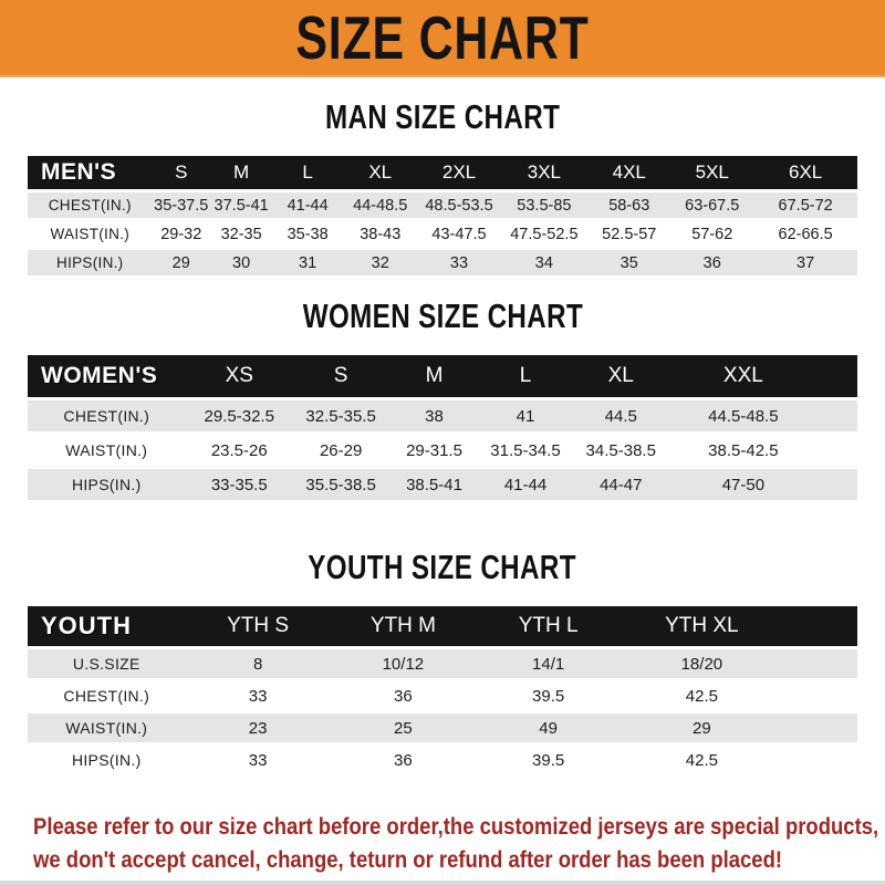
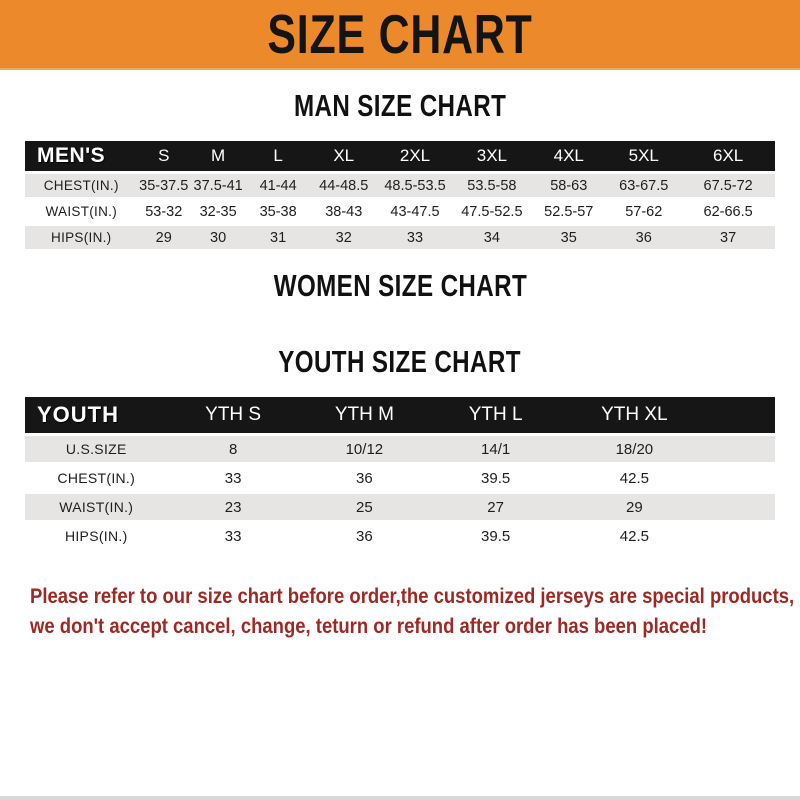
  SIZE CHART
  MAN SIZE CHART
  MEN'S	S	M	L	XL	2XL	3XL	4XL	5XL	6XL
- CHEST(IN.)	35-37.5	37.5-41	41-44	44-48.5	48.5-53.5	53.5-85	58-63	63-67.5	67.5-72
+ CHEST(IN.)	35-37.5	37.5-41	41-44	44-48.5	48.5-53.5	53.5-58	58-63	63-67.5	67.5-72
- WAIST(IN.)	29-32	32-35	35-38	38-43	43-47.5	47.5-52.5	52.5-57	57-62	62-66.5
+ WAIST(IN.)	53-32	32-35	35-38	38-43	43-47.5	47.5-52.5	52.5-57	57-62	62-66.5
  HIPS(IN.)	29	30	31	32	33	34	35	36	37
  WOMEN SIZE CHART
- WOMEN'S	XS	S	M	L	XL	XXL
- CHEST(IN.)	29.5-32.5	32.5-35.5	38	41	44.5	44.5-48.5
- WAIST(IN.)	23.5-26	26-29	29-31.5	31.5-34.5	34.5-38.5	38.5-42.5
- HIPS(IN.)	33-35.5	35.5-38.5	38.5-41	41-44	44-47	47-50
  YOUTH SIZE CHART
  YOUTH	YTH S	YTH M	YTH L	YTH XL
  U.S.SIZE	8	10/12	14/1	18/20
  CHEST(IN.)	33	36	39.5	42.5
- WAIST(IN.)	23	25	49	29
+ WAIST(IN.)	23	25	27	29
  HIPS(IN.)	33	36	39.5	42.5
  Please refer to our size chart before order,the customized jerseys are special products,
  we don't accept cancel, change, teturn or refund after order has been placed!
